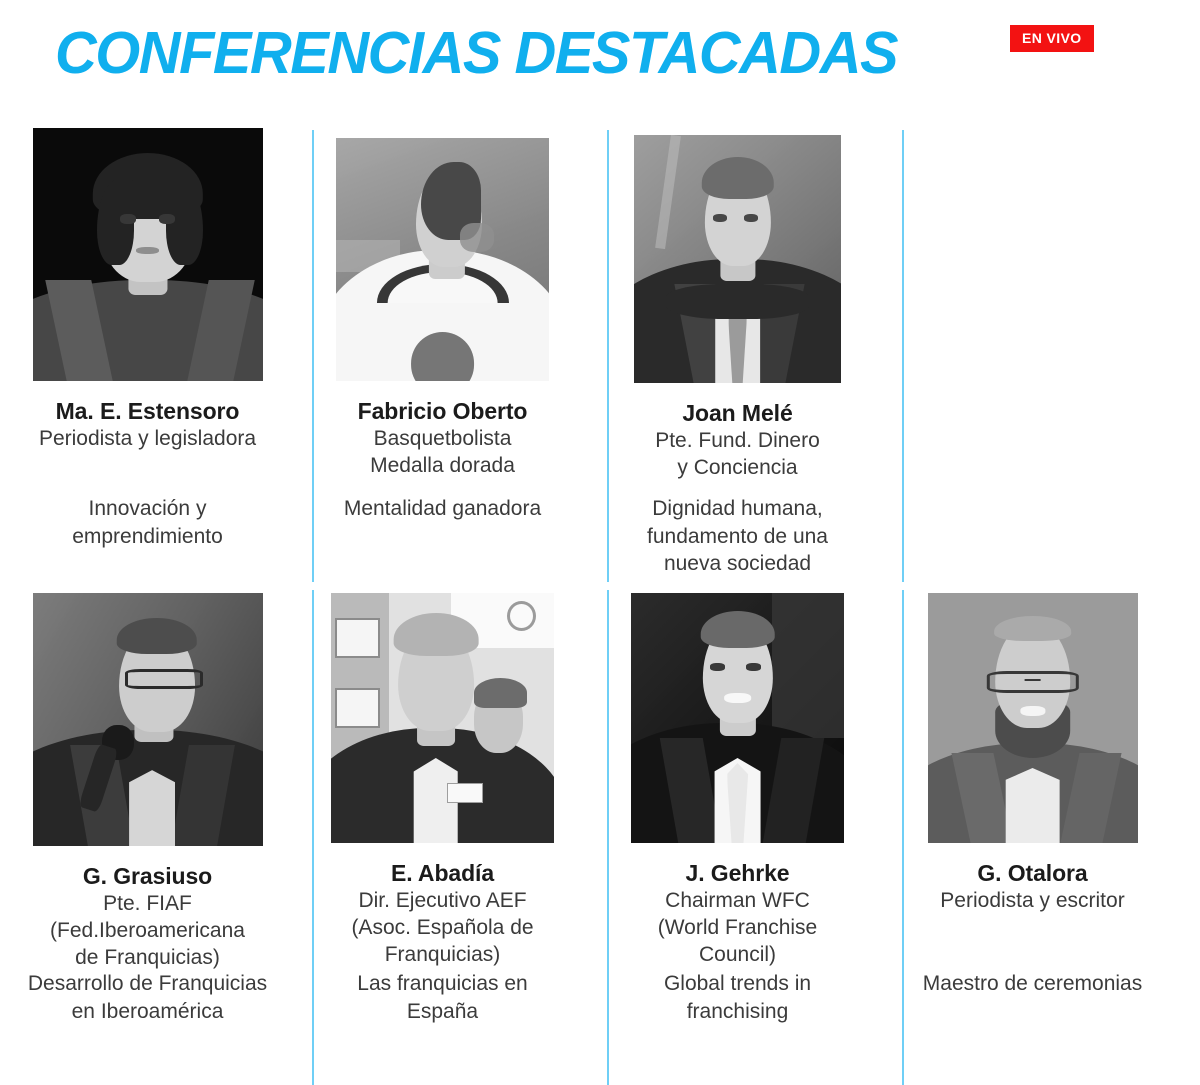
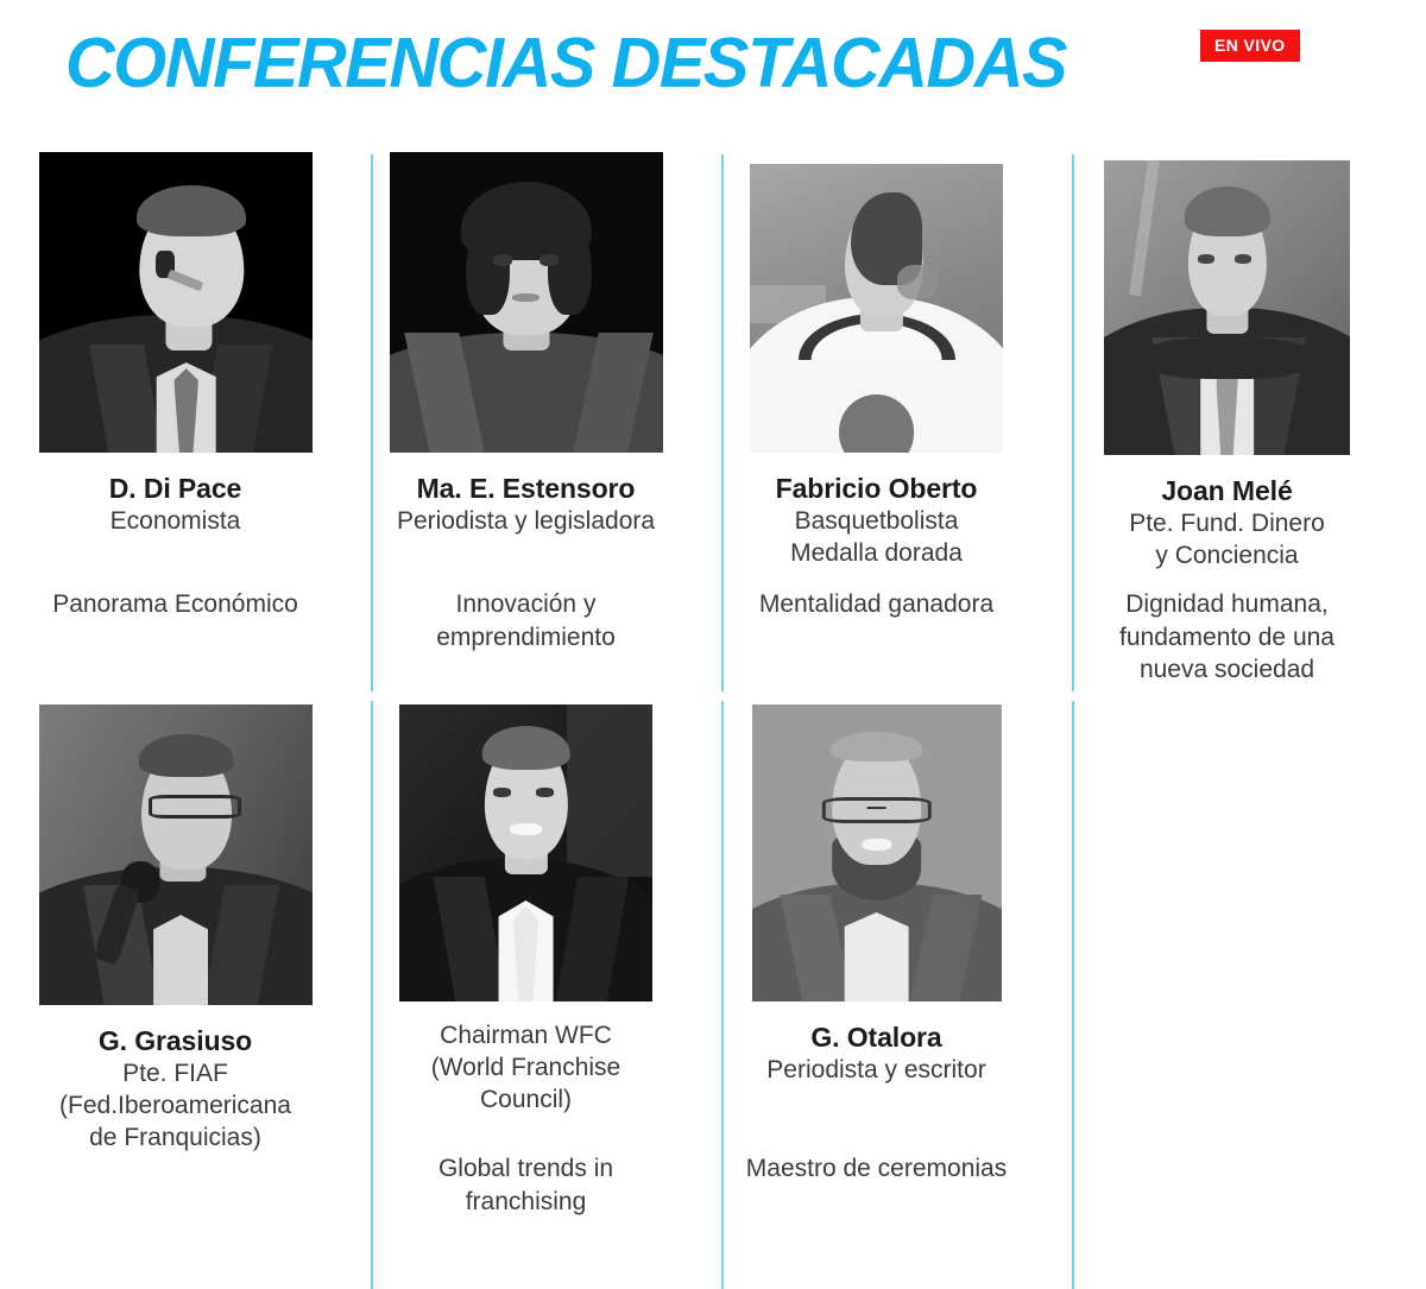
  CONFERENCIAS DESTACADAS
  EN VIVO
+ D. Di Pace
+ Economista
+ Panorama Económico
  Ma. E. Estensoro
  Periodista y legisladora
  Innovación y
  emprendimiento
  Fabricio Oberto
  Basquetbolista
  Medalla dorada
  Mentalidad ganadora
  Joan Melé
  Pte. Fund. Dinero
  y Conciencia
  Dignidad humana,
  fundamento de una
  nueva sociedad
  G. Grasiuso
  Pte. FIAF
  (Fed.Iberoamericana
  de Franquicias)
- Desarrollo de Franquicias
- en Iberoamérica
- E. Abadía
- Dir. Ejecutivo AEF
- (Asoc. Española de
- Franquicias)
- Las franquicias en
- España
- J. Gehrke
  Chairman WFC
  (World Franchise
  Council)
  Global trends in
  franchising
  G. Otalora
  Periodista y escritor
  Maestro de ceremonias
